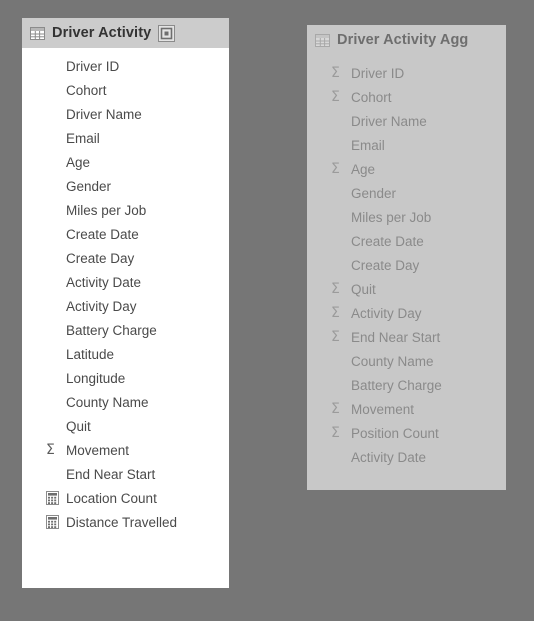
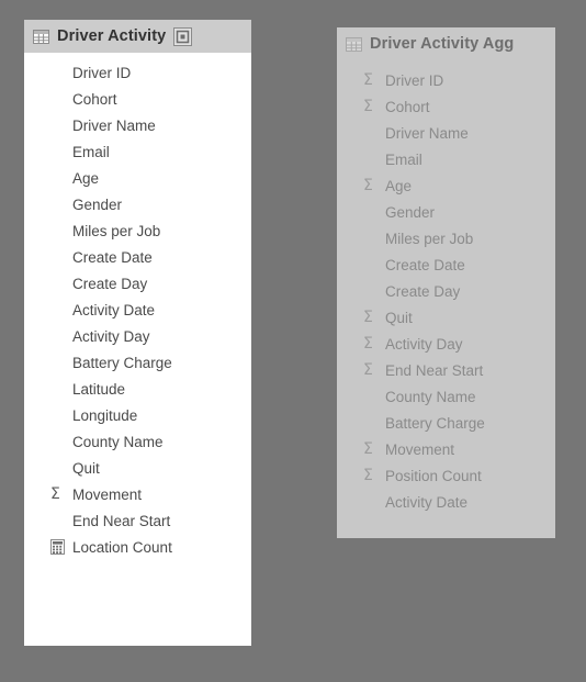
  Driver Activity
  Driver ID
  Cohort
  Driver Name
  Email
  Age
  Gender
  Miles per Job
  Create Date
  Create Day
  Activity Date
  Activity Day
  Battery Charge
  Latitude
  Longitude
  County Name
  Quit
  Σ
  Movement
  End Near Start
  Location Count
- Distance Travelled
  Driver Activity Agg
  Σ
  Driver ID
  Σ
  Cohort
  Driver Name
  Email
  Σ
  Age
  Gender
  Miles per Job
  Create Date
  Create Day
  Σ
  Quit
  Σ
  Activity Day
  Σ
  End Near Start
  County Name
  Battery Charge
  Σ
  Movement
  Σ
  Position Count
  Activity Date
